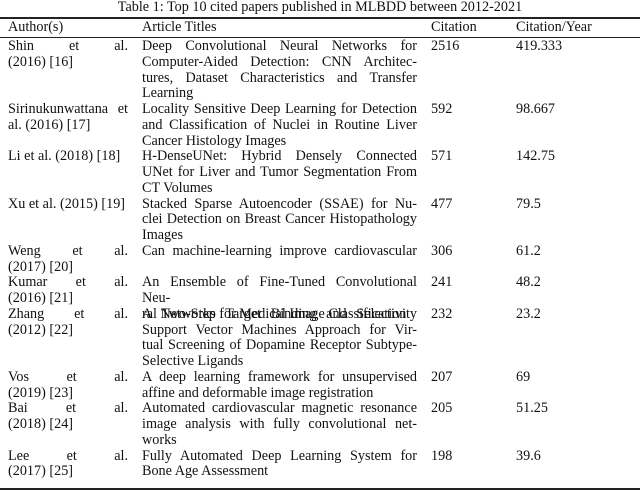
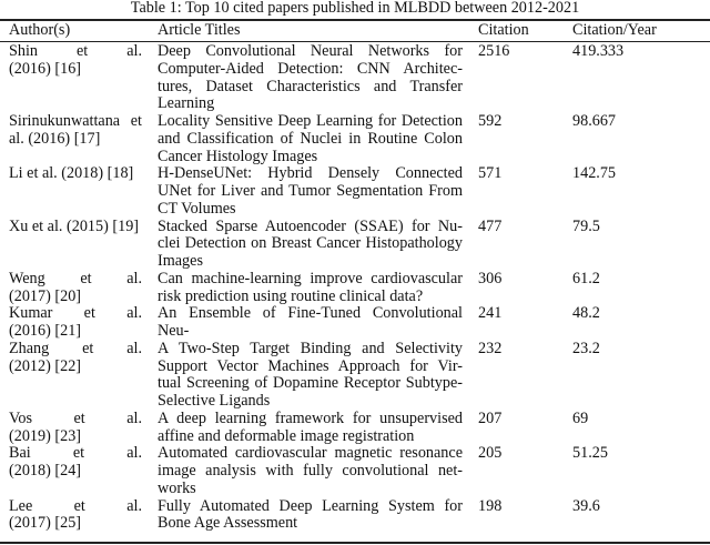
  Table 1: Top 10 cited papers published in MLBDD between 2012-2021
  Author(s)
  Article Titles
  Citation
  Citation/Year
  Shin et al.
  (2016) [16]
  Deep Convolutional Neural Networks for
  Computer-Aided Detection: CNN Architec-
  tures, Dataset Characteristics and Transfer
  Learning
  2516
  419.333
  Sirinukunwattana et
  al. (2016) [17]
  Locality Sensitive Deep Learning for Detection
- and Classification of Nuclei in Routine Liver
+ and Classification of Nuclei in Routine Colon
  Cancer Histology Images
  592
  98.667
  Li et al. (2018) [18]
  H-DenseUNet: Hybrid Densely Connected
  UNet for Liver and Tumor Segmentation From
  CT Volumes
  571
  142.75
  Xu et al. (2015) [19]
  Stacked Sparse Autoencoder (SSAE) for Nu-
  clei Detection on Breast Cancer Histopathology
  Images
  477
  79.5
  Weng et al.
  (2017) [20]
  Can machine-learning improve cardiovascular
+ risk prediction using routine clinical data?
  306
  61.2
  Kumar et al.
  (2016) [21]
  An Ensemble of Fine-Tuned Convolutional Neu-
- ral Networks for Medical Image Classification
  241
  48.2
  Zhang et al.
  (2012) [22]
  A Two-Step Target Binding and Selectivity
  Support Vector Machines Approach for Vir-
  tual Screening of Dopamine Receptor Subtype-
  Selective Ligands
  232
  23.2
  Vos et al.
  (2019) [23]
  A deep learning framework for unsupervised
  affine and deformable image registration
  207
  69
  Bai et al.
  (2018) [24]
  Automated cardiovascular magnetic resonance
  image analysis with fully convolutional net-
  works
  205
  51.25
  Lee et al.
  (2017) [25]
  Fully Automated Deep Learning System for
  Bone Age Assessment
  198
  39.6
